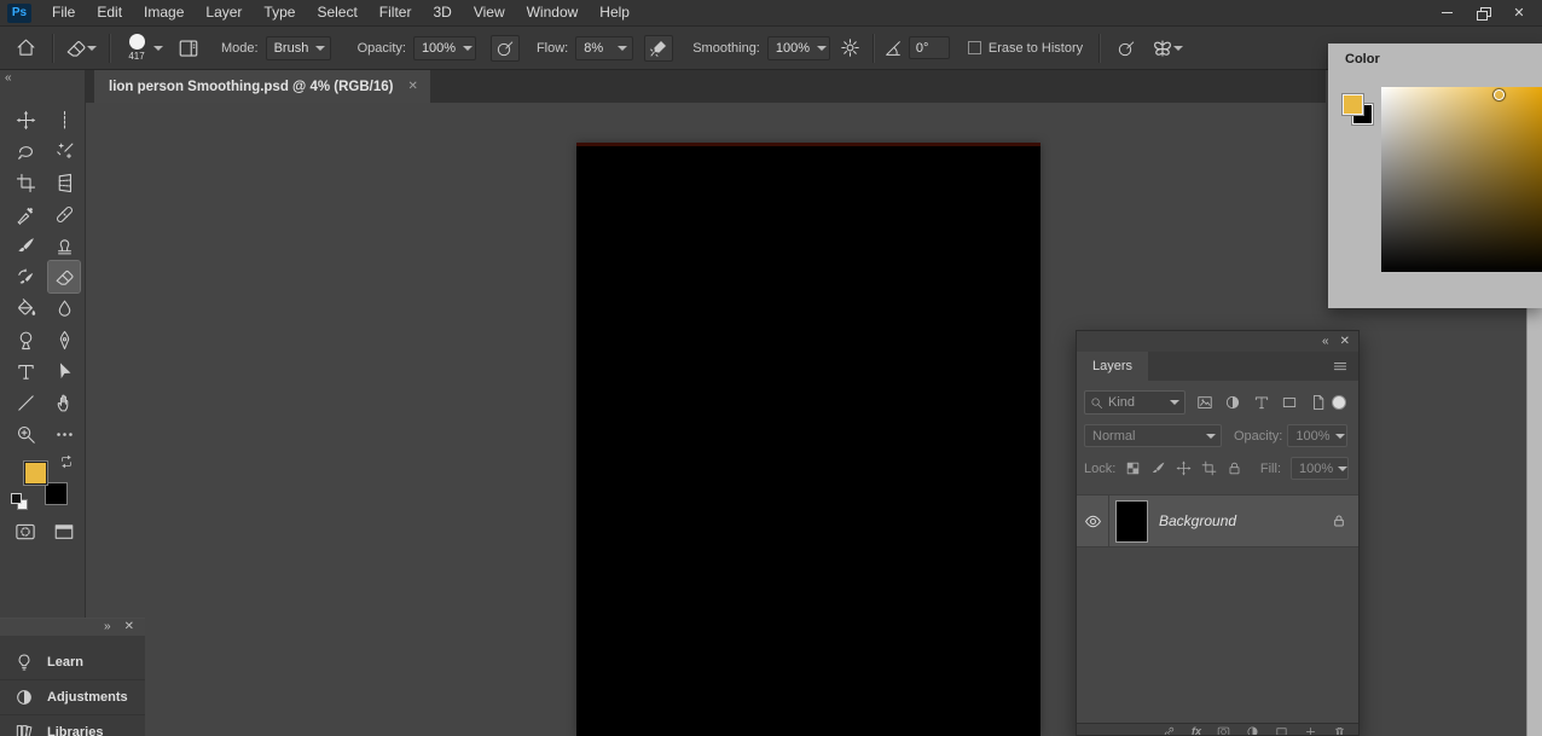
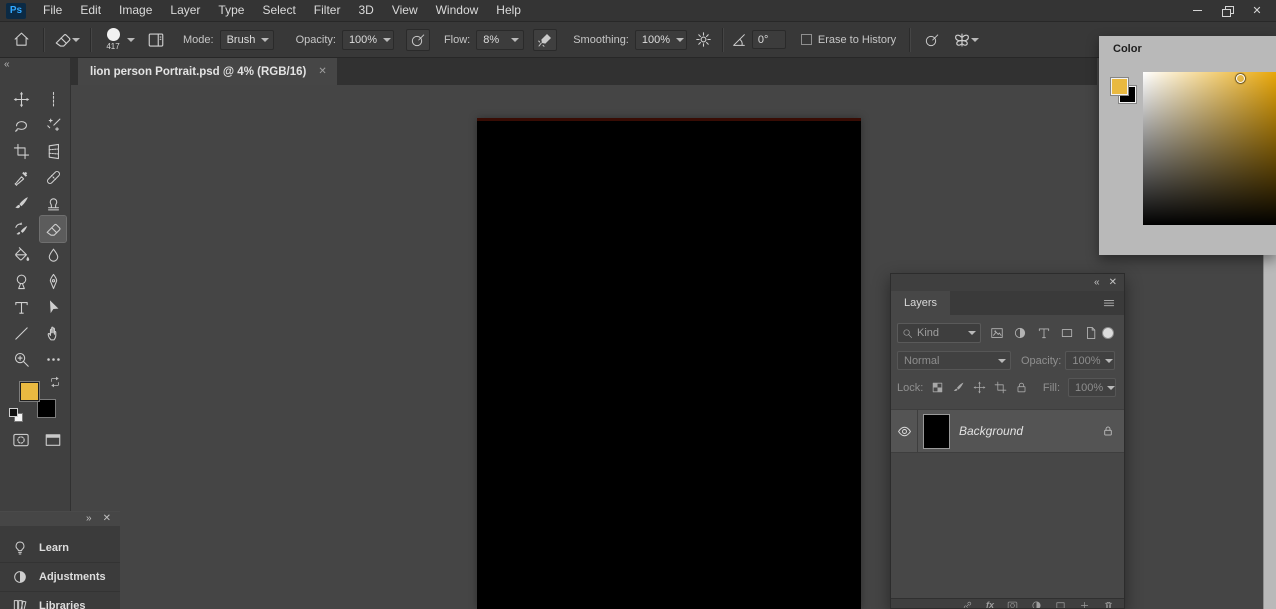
  Ps
  File
  Edit
  Image
  Layer
  Type
  Select
  Filter
  3D
  View
  Window
  Help
  ✕
  417
  Mode:
  Brush
  Opacity:
  100%
  Flow:
  8%
  Smoothing:
  100%
  0°
  Erase to History
- lion person Smoothing.psd @ 4% (RGB/16)
+ lion person Portrait.psd @ 4% (RGB/16)
  ✕
  «
  »
  ✕
  Learn
  Adjustments
  Libraries
  «
  ✕
  Layers
  Kind
  Normal
  Opacity:
  100%
  Lock:
  Fill:
  100%
  Background
  fx
  Color
